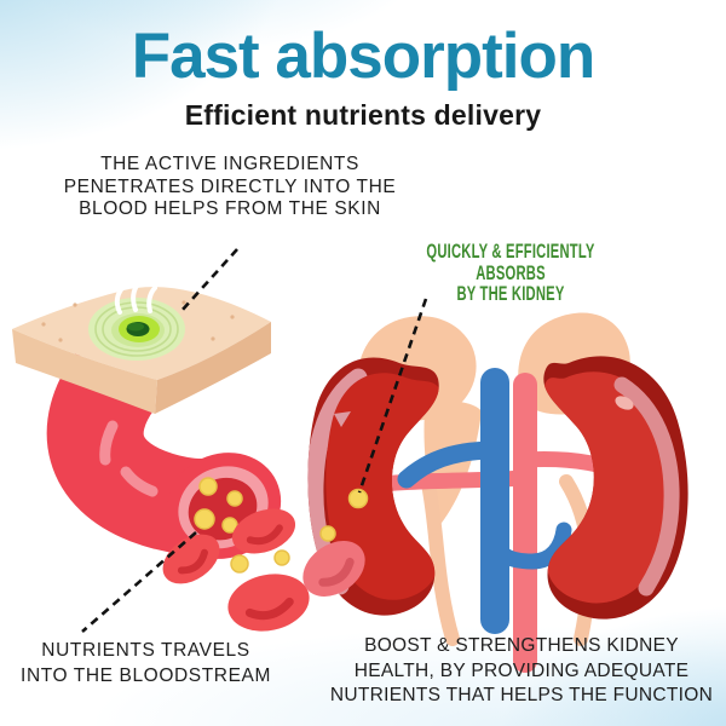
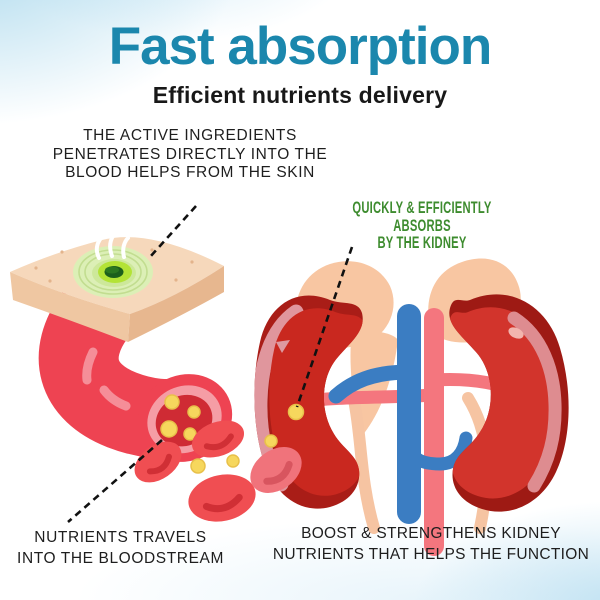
  Fast absorption
  Efficient nutrients delivery
  THE ACTIVE INGREDIENTS
  PENETRATES DIRECTLY INTO THE
  BLOOD HELPS FROM THE SKIN
  QUICKLY & EFFICIENTLY ABSORBS
  BY THE KIDNEY
  NUTRIENTS TRAVELS
  INTO THE BLOODSTREAM
  BOOST & STRENGTHENS KIDNEY
- HEALTH, BY PROVIDING ADEQUATE
  NUTRIENTS THAT HELPS THE FUNCTION
